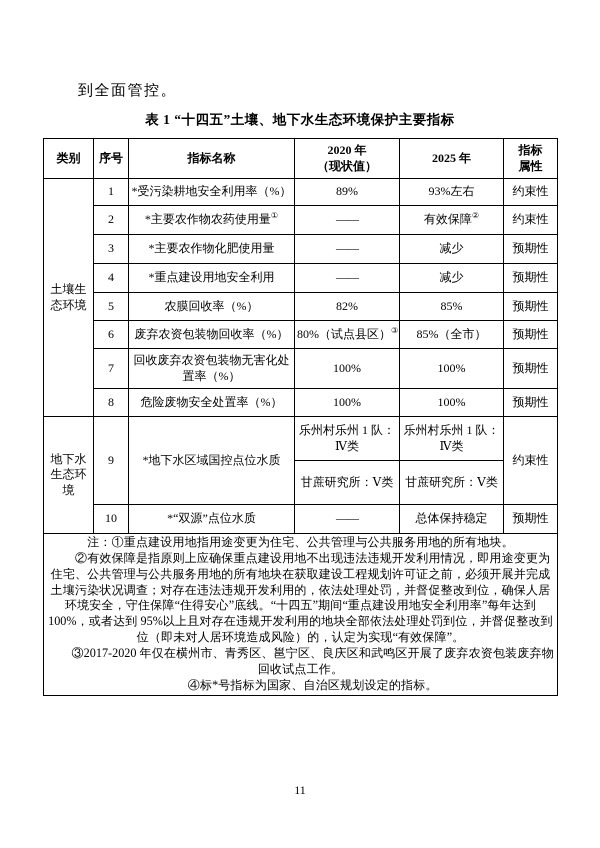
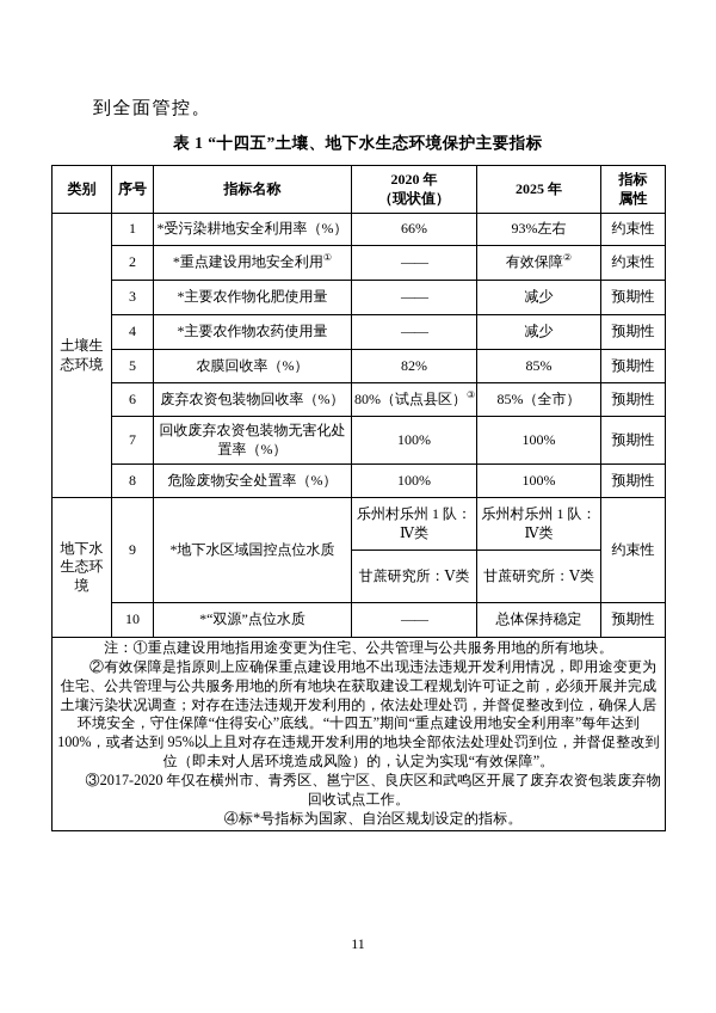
  到全面管控。
  表 1 “十四五”土壤、地下水生态环境保护主要指标
  类别	序号	指标名称	2020 年 （现状值）	2025 年	指标 属性
- 土壤生态环境	1	*受污染耕地安全利用率（%）	89%	93%左右	约束性
+ 土壤生态环境	1	*受污染耕地安全利用率（%）	66%	93%左右	约束性
- 2	*主要农作物农药使用量①	——	有效保障②	约束性
+ 2	*重点建设用地安全利用①	——	有效保障②	约束性
  3	*主要农作物化肥使用量	——	减少	预期性
- 4	*重点建设用地安全利用	——	减少	预期性
+ 4	*主要农作物农药使用量	——	减少	预期性
  5	农膜回收率（%）	82%	85%	预期性
  6	废弃农资包装物回收率（%）	80%（试点县区）③	85%（全市）	预期性
  7	回收废弃农资包装物无害化处置率（%）	100%	100%	预期性
  8	危险废物安全处置率（%）	100%	100%	预期性
  地下水生态环境	9	*地下水区域国控点位水质	乐州村乐州 1 队：Ⅳ类	乐州村乐州 1 队：Ⅳ类	约束性
  甘蔗研究所：Ⅴ类	甘蔗研究所：Ⅴ类
  10	*“双源”点位水质	——	总体保持稳定	预期性
  注：①重点建设用地指用途变更为住宅、公共管理与公共服务用地的所有地块。 ②有效保障是指原则上应确保重点建设用地不出现违法违规开发利用情况，即用途变更为住宅、公共管理与公共服务用地的所有地块在获取建设工程规划许可证之前，必须开展并完成土壤污染状况调查；对存在违法违规开发利用的，依法处理处罚，并督促整改到位，确保人居环境安全，守住保障“住得安心”底线。“十四五”期间“重点建设用地安全利用率”每年达到 100%，或者达到 95%以上且对存在违规开发利用的地块全部依法处理处罚到位，并督促整改到位（即未对人居环境造成风险）的，认定为实现“有效保障”。 ③2017-2020 年仅在横州市、青秀区、邕宁区、良庆区和武鸣区开展了废弃农资包装废弃物回收试点工作。 ④标*号指标为国家、自治区规划设定的指标。
  11
